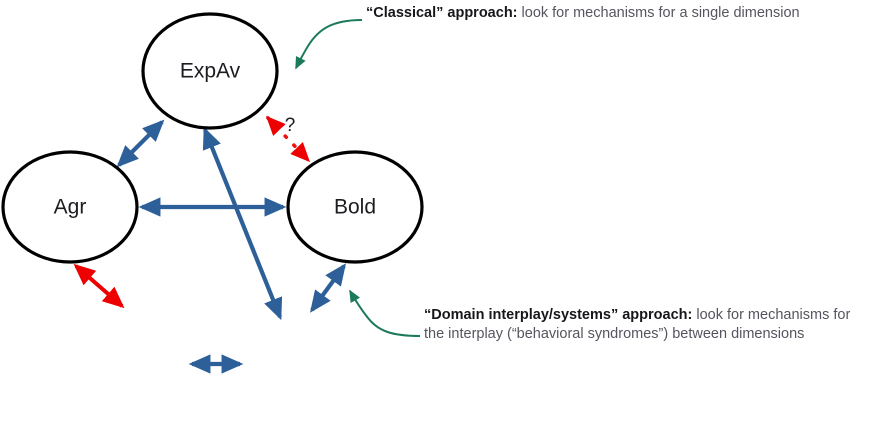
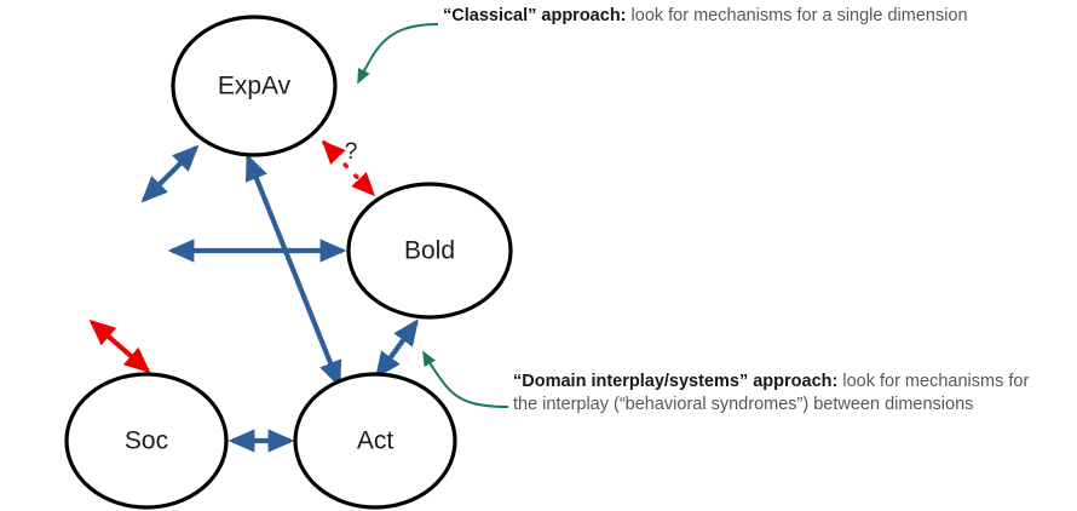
  ?
  ExpAv
- Agr
  Bold
+ Soc
+ Act
  “Classical” approach: look for mechanisms for a single dimension
  “Domain interplay/systems” approach: look for mechanisms for the interplay (“behavioral syndromes”) between dimensions
